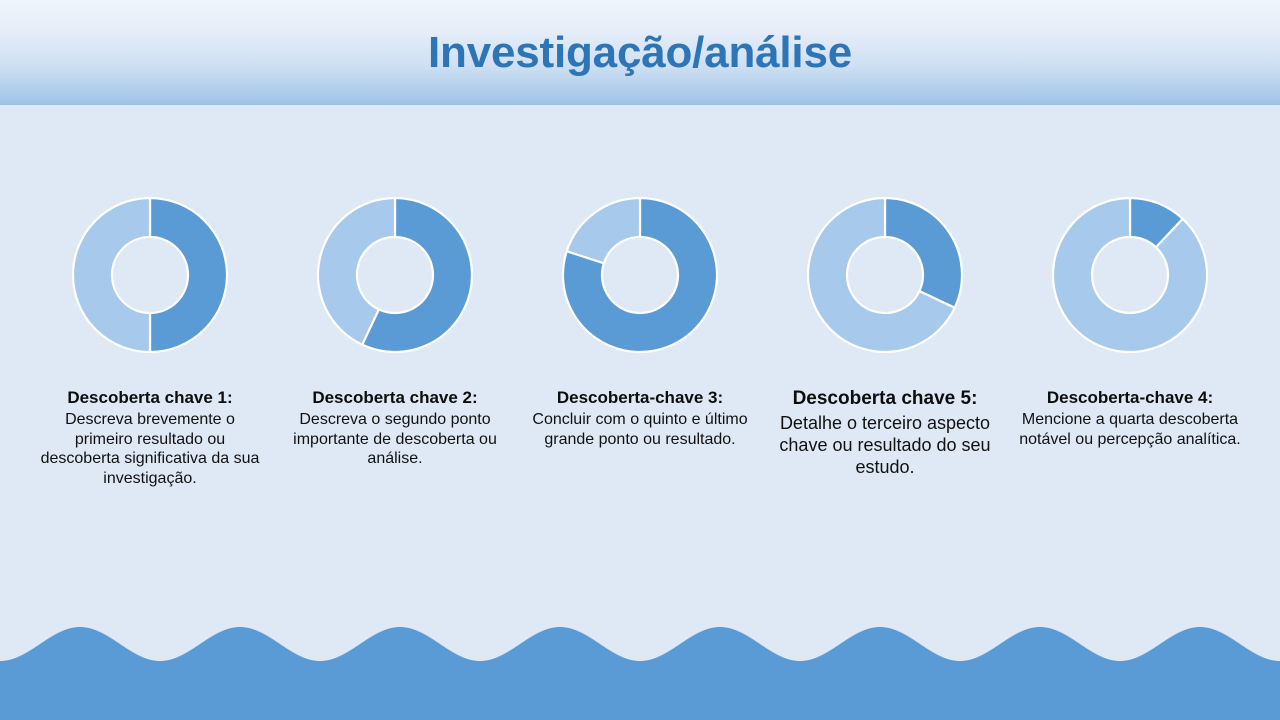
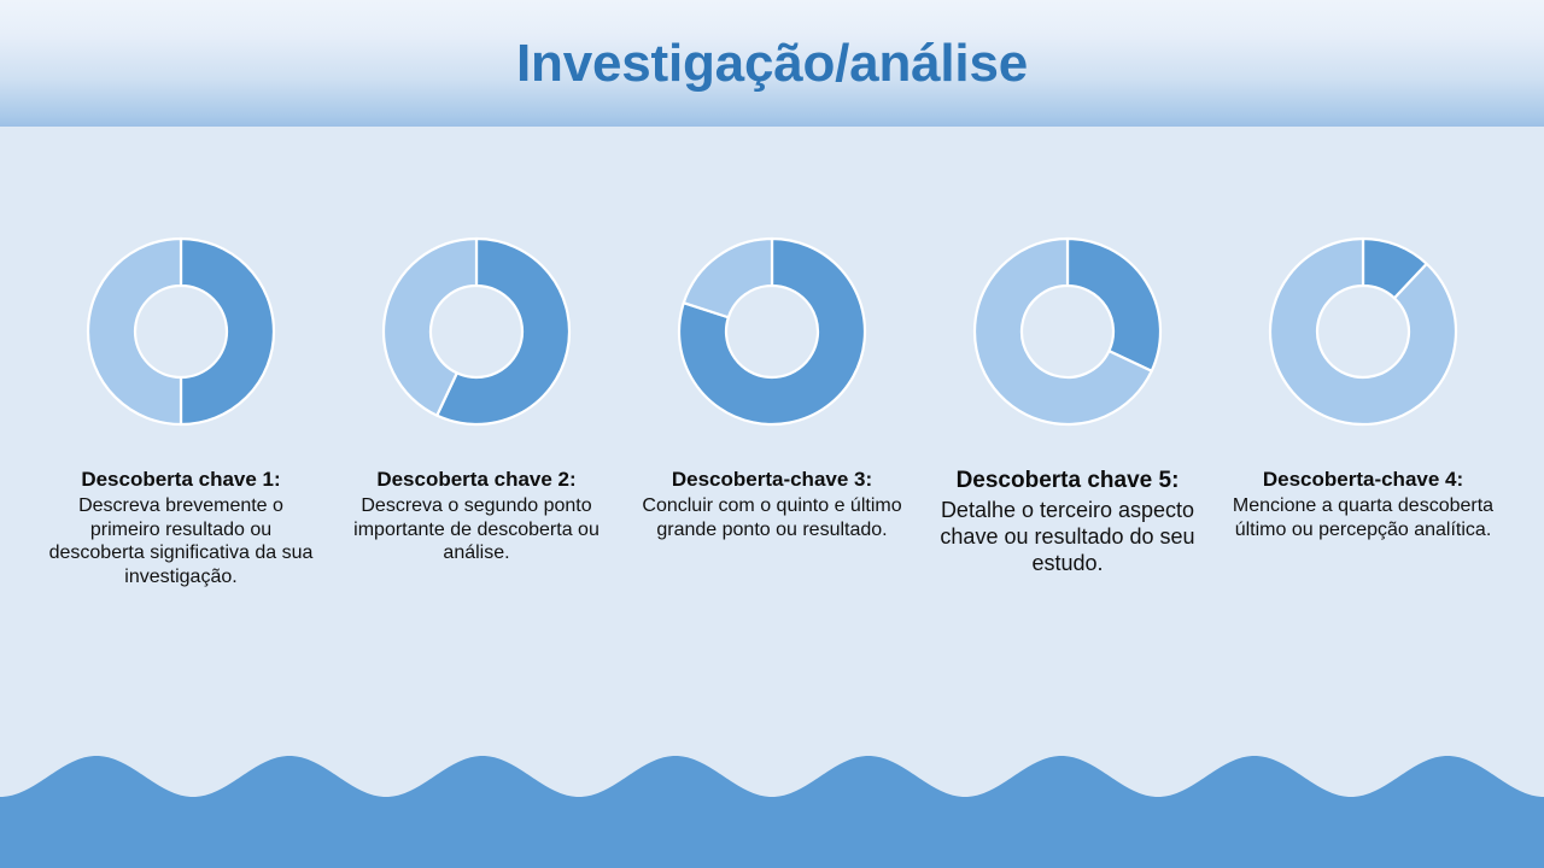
  Investigação/análise
  Descoberta chave 1:
  Descreva brevemente o primeiro resultado ou descoberta significativa da sua investigação.
  Descoberta chave 2:
  Descreva o segundo ponto importante de descoberta ou análise.
  Descoberta-chave 3:
  Concluir com o quinto e último grande ponto ou resultado.
  Descoberta chave 5:
  Detalhe o terceiro aspecto chave ou resultado do seu estudo.
  Descoberta-chave 4:
- Mencione a quarta descoberta notável ou percepção analítica.
+ Mencione a quarta descoberta último ou percepção analítica.
